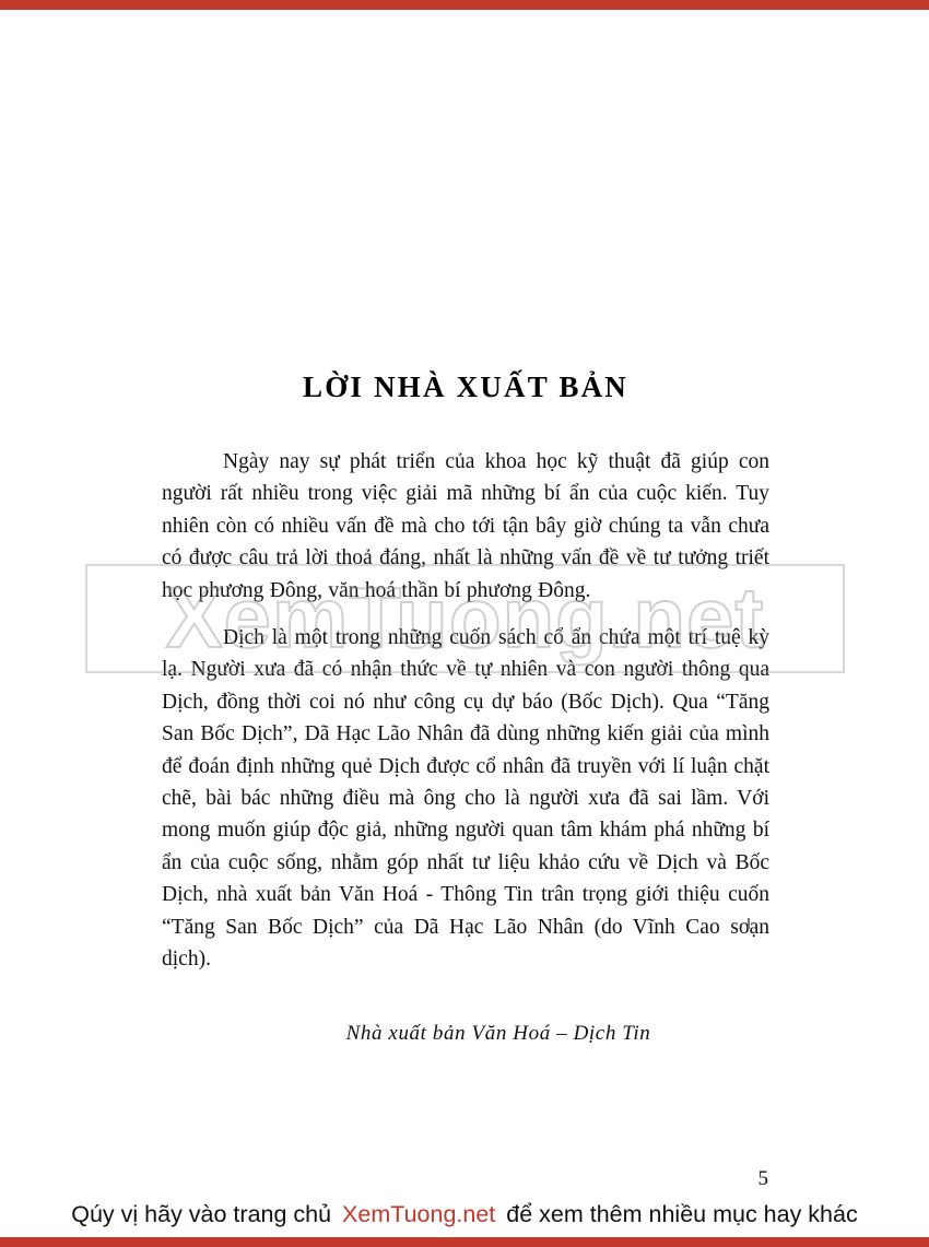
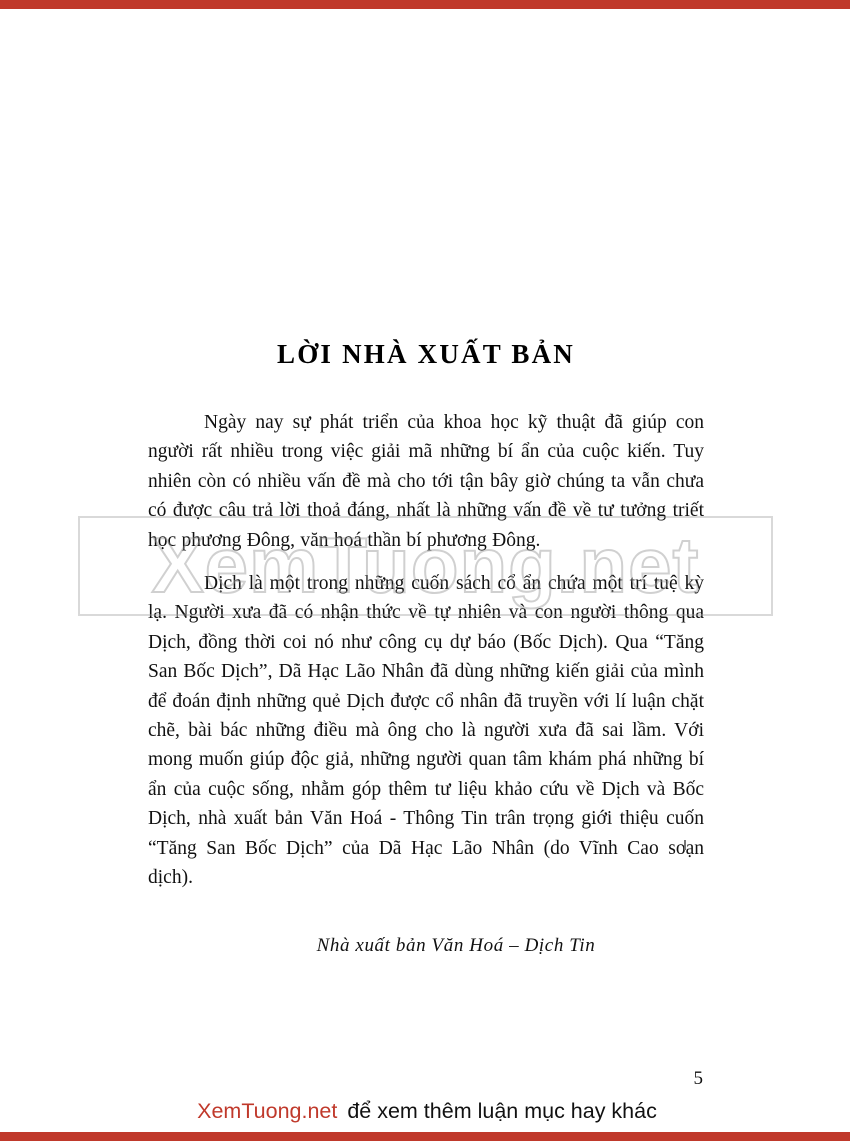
  XemTuong.net
  LỜI NHÀ XUẤT BẢN
  Ngày nay sự phát triển của khoa học kỹ thuật đã giúp con người rất nhiều trong việc giải mã những bí ẩn của cuộc kiến. Tuy nhiên còn có nhiều vấn đề mà cho tới tận bây giờ chúng ta vẫn chưa có được câu trả lời thoả đáng, nhất là những vấn đề về tư tưởng triết học phương Đông, văn hoá thần bí phương Đông.
- Dịch là một trong những cuốn sách cổ ẩn chứa một trí tuệ kỳ lạ. Người xưa đã có nhận thức về tự nhiên và con người thông qua Dịch, đồng thời coi nó như công cụ dự báo (Bốc Dịch). Qua “Tăng San Bốc Dịch”, Dã Hạc Lão Nhân đã dùng những kiến giải của mình để đoán định những quẻ Dịch được cổ nhân đã truyền với lí luận chặt chẽ, bài bác những điều mà ông cho là người xưa đã sai lầm. Với mong muốn giúp độc giả, những người quan tâm khám phá những bí ẩn của cuộc sống, nhằm góp nhất tư liệu khảo cứu về Dịch và Bốc Dịch, nhà xuất bản Văn Hoá - Thông Tin trân trọng giới thiệu cuốn “Tăng San Bốc Dịch” của Dã Hạc Lão Nhân (do Vĩnh Cao soạn dịch).
+ Dịch là một trong những cuốn sách cổ ẩn chứa một trí tuệ kỳ lạ. Người xưa đã có nhận thức về tự nhiên và con người thông qua Dịch, đồng thời coi nó như công cụ dự báo (Bốc Dịch). Qua “Tăng San Bốc Dịch”, Dã Hạc Lão Nhân đã dùng những kiến giải của mình để đoán định những quẻ Dịch được cổ nhân đã truyền với lí luận chặt chẽ, bài bác những điều mà ông cho là người xưa đã sai lầm. Với mong muốn giúp độc giả, những người quan tâm khám phá những bí ẩn của cuộc sống, nhằm góp thêm tư liệu khảo cứu về Dịch và Bốc Dịch, nhà xuất bản Văn Hoá - Thông Tin trân trọng giới thiệu cuốn “Tăng San Bốc Dịch” của Dã Hạc Lão Nhân (do Vĩnh Cao soạn dịch).
  Nhà xuất bản Văn Hoá – Dịch Tin
  5
- Qúy vị hãy vào trang chủ
  XemTuong.net
- để xem thêm nhiều mục hay khác
+ để xem thêm luận mục hay khác
